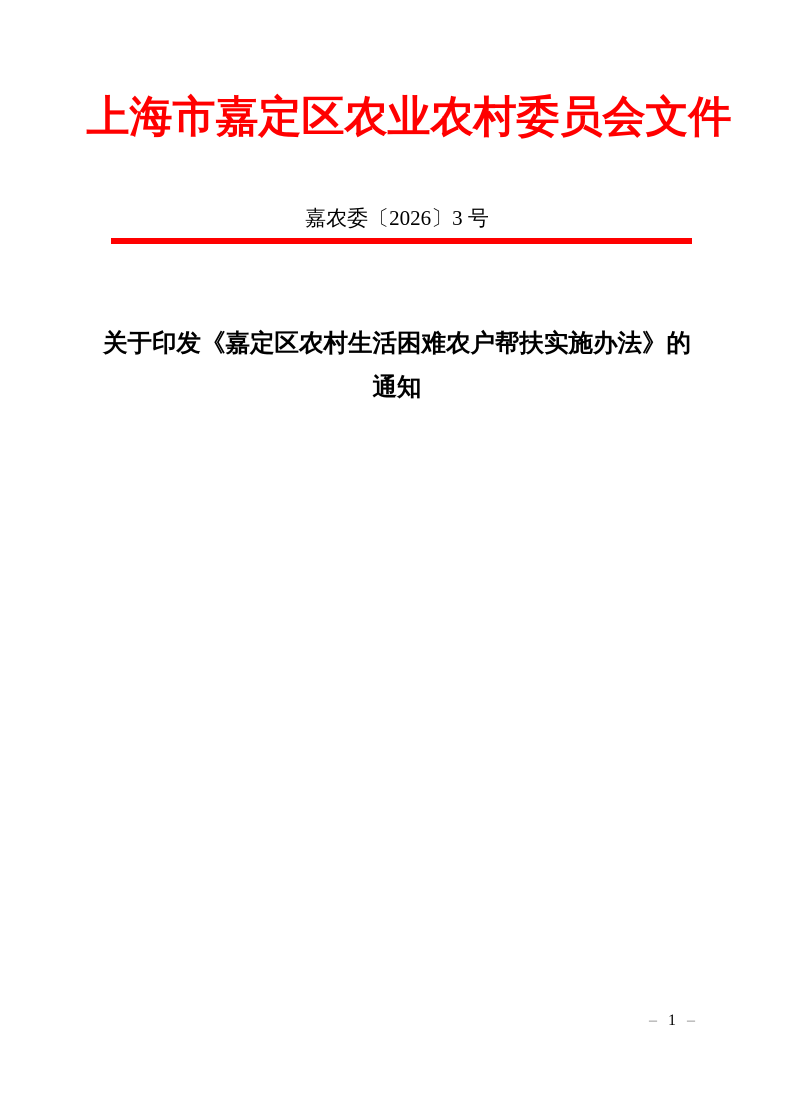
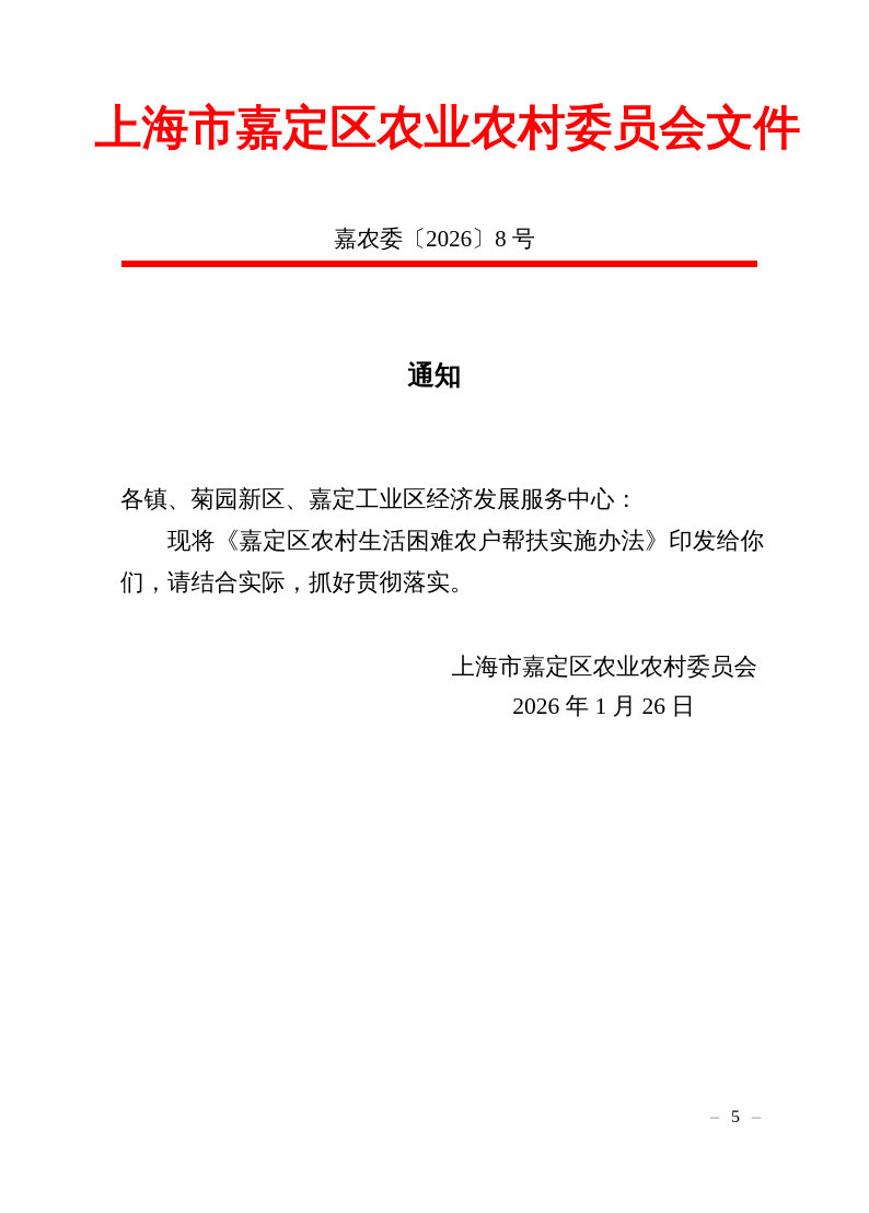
  上海市嘉定区农业农村委员会文件
- 嘉农委〔2026〕3 号
+ 嘉农委〔2026〕8 号
- 关于印发《嘉定区农村生活困难农户帮扶实施办法》的
  通知
+ 各镇、菊园新区、嘉定工业区经济发展服务中心：
+ 现将《嘉定区农村生活困难农户帮扶实施办法》印发给你们，请结合实际，抓好贯彻落实。
+ 上海市嘉定区农业农村委员会
+ 2026 年 1 月 26 日
- – 1 –
+ – 5 –
